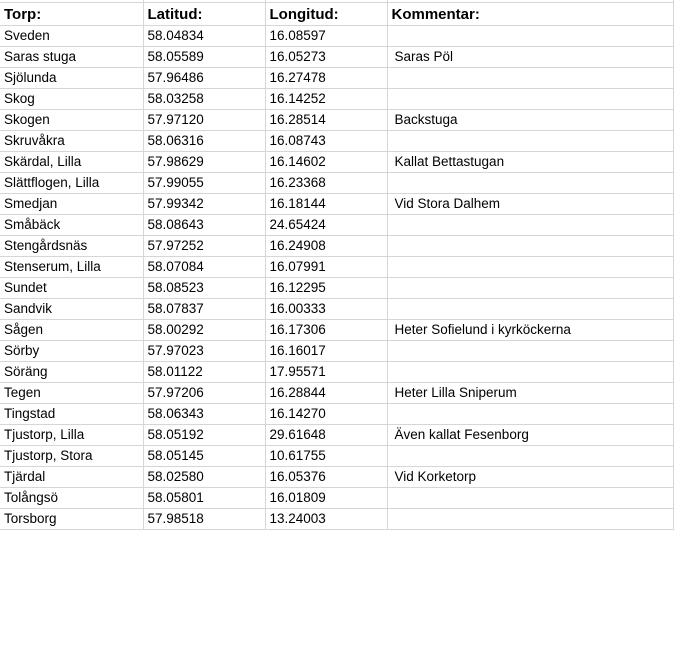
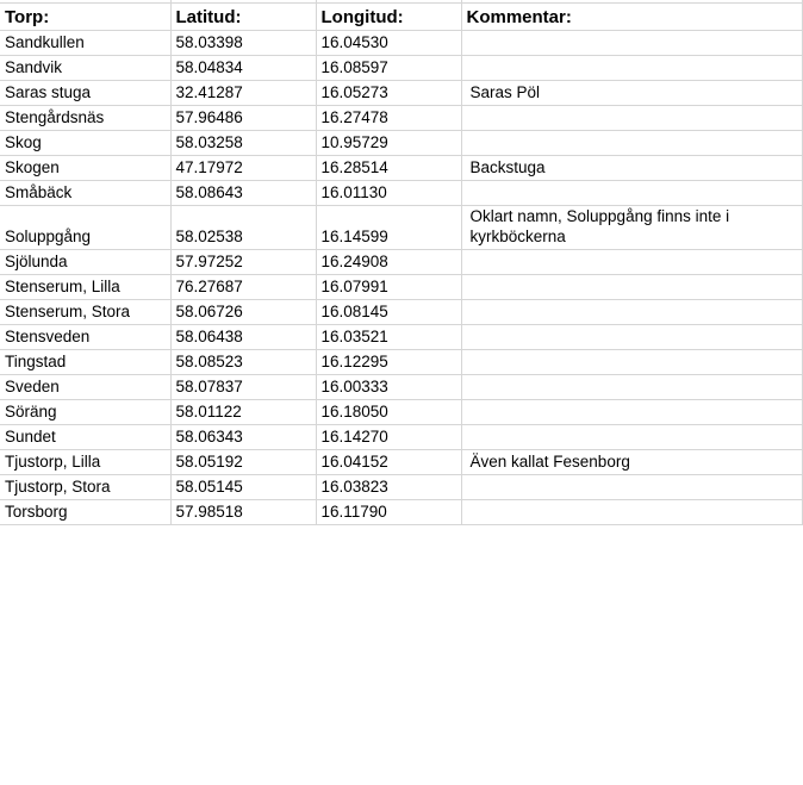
  Torp:	Latitud:	Longitud:	Kommentar:
+ Sandkullen	58.03398	16.04530
- Sveden	58.04834	16.08597
+ Sandvik	58.04834	16.08597
- Saras stuga	58.05589	16.05273	Saras Pöl
+ Saras stuga	32.41287	16.05273	Saras Pöl
- Sjölunda	57.96486	16.27478
+ Stengårdsnäs	57.96486	16.27478
- Skog	58.03258	16.14252
+ Skog	58.03258	10.95729
- Skogen	57.97120	16.28514	Backstuga
+ Skogen	47.17972	16.28514	Backstuga
- Skruvåkra	58.06316	16.08743
- Skärdal, Lilla	57.98629	16.14602	Kallat Bettastugan
- Slättflogen, Lilla	57.99055	16.23368
- Smedjan	57.99342	16.18144	Vid Stora Dalhem
- Småbäck	58.08643	24.65424
+ Småbäck	58.08643	16.01130
+ Soluppgång	58.02538	16.14599	Oklart namn, Soluppgång finns inte i kyrkböckerna
- Stengårdsnäs	57.97252	16.24908
+ Sjölunda	57.97252	16.24908
- Stenserum, Lilla	58.07084	16.07991
+ Stenserum, Lilla	76.27687	16.07991
+ Stenserum, Stora	58.06726	16.08145
+ Stensveden	58.06438	16.03521
- Sundet	58.08523	16.12295
+ Tingstad	58.08523	16.12295
- Sandvik	58.07837	16.00333
+ Sveden	58.07837	16.00333
- Sågen	58.00292	16.17306	Heter Sofielund i kyrköckerna
- Sörby	57.97023	16.16017
- Söräng	58.01122	17.95571
+ Söräng	58.01122	16.18050
- Tegen	57.97206	16.28844	Heter Lilla Sniperum
- Tingstad	58.06343	16.14270
+ Sundet	58.06343	16.14270
- Tjustorp, Lilla	58.05192	29.61648	Även kallat Fesenborg
+ Tjustorp, Lilla	58.05192	16.04152	Även kallat Fesenborg
- Tjustorp, Stora	58.05145	10.61755
+ Tjustorp, Stora	58.05145	16.03823
- Tjärdal	58.02580	16.05376	Vid Korketorp
- Tolångsö	58.05801	16.01809
- Torsborg	57.98518	13.24003
+ Torsborg	57.98518	16.11790
